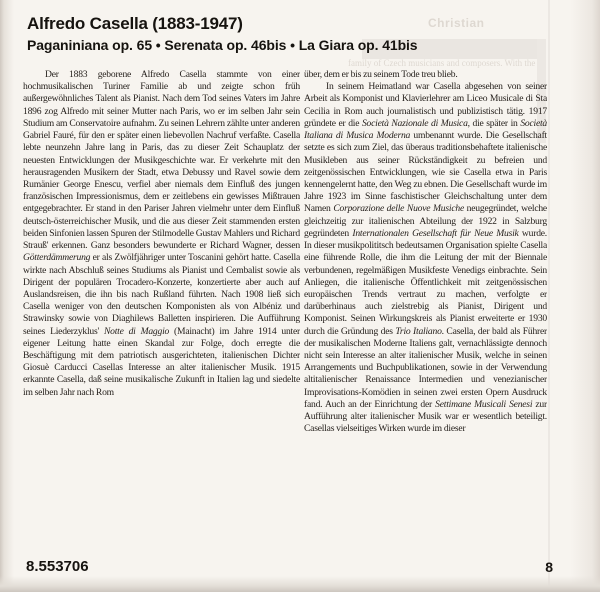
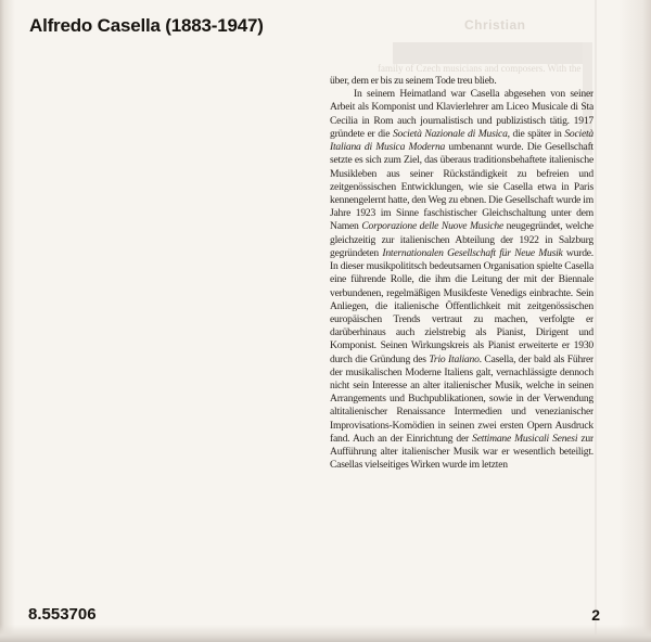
  Christian
  family of Czech musicians and composers. With the
  Alfredo Casella (1883-1947)
- Paganiniana op. 65 • Serenata op. 46bis • La Giara op. 41bis
- Der 1883 geborene Alfredo Casella stammte von einer hochmusikalischen Turiner Familie ab und zeigte schon früh außergewöhnliches Talent als Pianist. Nach dem Tod seines Vaters im Jahre 1896 zog Alfredo mit seiner Mutter nach Paris, wo er im selben Jahr sein Studium am Conservatoire aufnahm. Zu seinen Lehrern zählte unter anderen Gabriel Fauré, für den er später einen liebevollen Nachruf verfaßte. Casella lebte neunzehn Jahre lang in Paris, das zu dieser Zeit Schauplatz der neuesten Entwicklungen der Musikgeschichte war. Er verkehrte mit den herausragenden Musikern der Stadt, etwa Debussy und Ravel sowie dem Rumänier George Enescu, verfiel aber niemals dem Einfluß des jungen französischen Impressionismus, dem er zeitlebens ein gewisses Mißtrauen entgegebrachter. Er stand in den Pariser Jahren vielmehr unter dem Einfluß deutsch-österreichischer Musik, und die aus dieser Zeit stammenden ersten beiden Sinfonien lassen Spuren der Stilmodelle Gustav Mahlers und Richard Strauß' erkennen. Ganz besonders bewunderte er Richard Wagner, dessen Götterdämmerung er als Zwölfjähriger unter Toscanini gehört hatte. Casella wirkte nach Abschluß seines Studiums als Pianist und Cembalist sowie als Dirigent der populären Trocadero-Konzerte, konzertierte aber auch auf Auslandsreisen, die ihn bis nach Rußland führten. Nach 1908 ließ sich Casella weniger von den deutschen Komponisten als von Albéniz und Strawinsky sowie von Diaghilews Balletten inspirieren. Die Aufführung seines Liederzyklus' Notte di Maggio (Mainacht) im Jahre 1914 unter eigener Leitung hatte einen Skandal zur Folge, doch erregte die Beschäftigung mit dem patriotisch ausgerichteten, italienischen Dichter Giosuè Carducci Casellas Interesse an alter italienischer Musik. 1915 erkannte Casella, daß seine musikalische Zukunft in Italien lag und siedelte im selben Jahr nach Rom
  über, dem er bis zu seinem Tode treu blieb.
- In seinem Heimatland war Casella abgesehen von seiner Arbeit als Komponist und Klavierlehrer am Liceo Musicale di Sta Cecilia in Rom auch journalistisch und publizistisch tätig. 1917 gründete er die Società Nazionale di Musica, die später in Società Italiana di Musica Moderna umbenannt wurde. Die Gesellschaft setzte es sich zum Ziel, das überaus traditionsbehaftete italienische Musikleben aus seiner Rückständigkeit zu befreien und zeitgenössischen Entwicklungen, wie sie Casella etwa in Paris kennengelernt hatte, den Weg zu ebnen. Die Gesellschaft wurde im Jahre 1923 im Sinne faschistischer Gleichschaltung unter dem Namen Corporazione delle Nuove Musiche neugegründet, welche gleichzeitig zur italienischen Abteilung der 1922 in Salzburg gegründeten Internationalen Gesellschaft für Neue Musik wurde. In dieser musikpolititsch bedeutsamen Organisation spielte Casella eine führende Rolle, die ihm die Leitung der mit der Biennale verbundenen, regelmäßigen Musikfeste Venedigs einbrachte. Sein Anliegen, die italienische Öffentlichkeit mit zeitgenössischen europäischen Trends vertraut zu machen, verfolgte er darüberhinaus auch zielstrebig als Pianist, Dirigent und Komponist. Seinen Wirkungskreis als Pianist erweiterte er 1930 durch die Gründung des Trio Italiano. Casella, der bald als Führer der musikalischen Moderne Italiens galt, vernachlässigte dennoch nicht sein Interesse an alter italienischer Musik, welche in seinen Arrangements und Buchpublikationen, sowie in der Verwendung altitalienischer Renaissance Intermedien und venezianischer Improvisations-Komödien in seinen zwei ersten Opern Ausdruck fand. Auch an der Einrichtung der Settimane Musicali Senesi zur Aufführung alter italienischer Musik war er wesentlich beteiligt. Casellas vielseitiges Wirken wurde im dieser
+ In seinem Heimatland war Casella abgesehen von seiner Arbeit als Komponist und Klavierlehrer am Liceo Musicale di Sta Cecilia in Rom auch journalistisch und publizistisch tätig. 1917 gründete er die Società Nazionale di Musica, die später in Società Italiana di Musica Moderna umbenannt wurde. Die Gesellschaft setzte es sich zum Ziel, das überaus traditionsbehaftete italienische Musikleben aus seiner Rückständigkeit zu befreien und zeitgenössischen Entwicklungen, wie sie Casella etwa in Paris kennengelernt hatte, den Weg zu ebnen. Die Gesellschaft wurde im Jahre 1923 im Sinne faschistischer Gleichschaltung unter dem Namen Corporazione delle Nuove Musiche neugegründet, welche gleichzeitig zur italienischen Abteilung der 1922 in Salzburg gegründeten Internationalen Gesellschaft für Neue Musik wurde. In dieser musikpolititsch bedeutsamen Organisation spielte Casella eine führende Rolle, die ihm die Leitung der mit der Biennale verbundenen, regelmäßigen Musikfeste Venedigs einbrachte. Sein Anliegen, die italienische Öffentlichkeit mit zeitgenössischen europäischen Trends vertraut zu machen, verfolgte er darüberhinaus auch zielstrebig als Pianist, Dirigent und Komponist. Seinen Wirkungskreis als Pianist erweiterte er 1930 durch die Gründung des Trio Italiano. Casella, der bald als Führer der musikalischen Moderne Italiens galt, vernachlässigte dennoch nicht sein Interesse an alter italienischer Musik, welche in seinen Arrangements und Buchpublikationen, sowie in der Verwendung altitalienischer Renaissance Intermedien und venezianischer Improvisations-Komödien in seinen zwei ersten Opern Ausdruck fand. Auch an der Einrichtung der Settimane Musicali Senesi zur Aufführung alter italienischer Musik war er wesentlich beteiligt. Casellas vielseitiges Wirken wurde im letzten
  8.553706
- 8
+ 2
